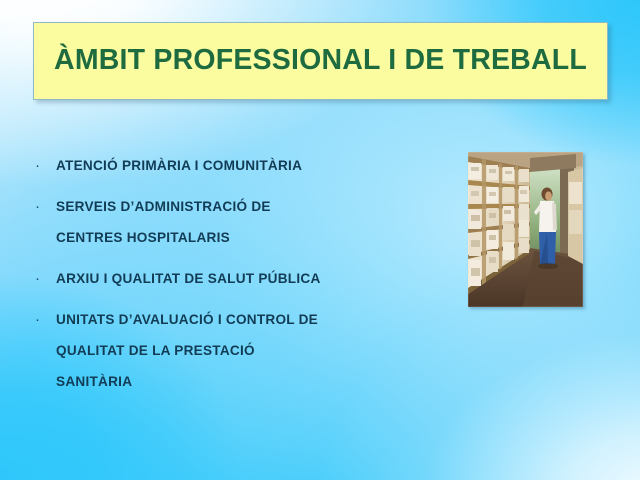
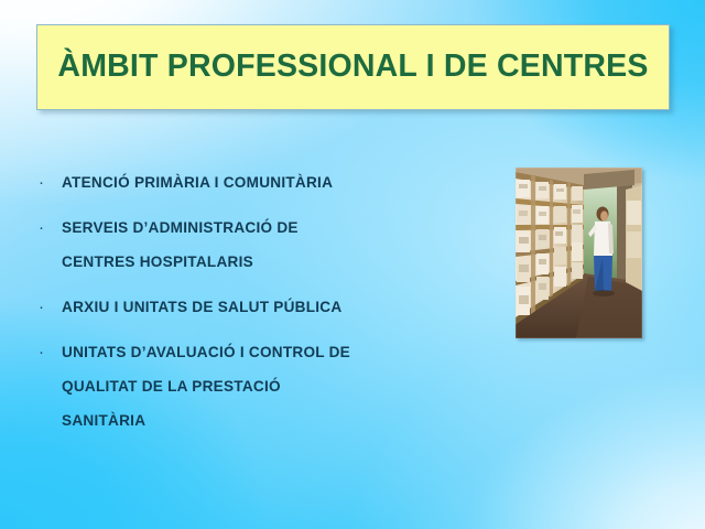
- ÀMBIT PROFESSIONAL I DE TREBALL
+ ÀMBIT PROFESSIONAL I DE CENTRES
  ·
  ATENCIÓ PRIMÀRIA I COMUNITÀRIA
  ·
  SERVEIS D’ADMINISTRACIÓ DE
  CENTRES HOSPITALARIS
  ·
- ARXIU I QUALITAT DE SALUT PÚBLICA
+ ARXIU I UNITATS DE SALUT PÚBLICA
  ·
  UNITATS D’AVALUACIÓ I CONTROL DE
  QUALITAT DE LA PRESTACIÓ
  SANITÀRIA
